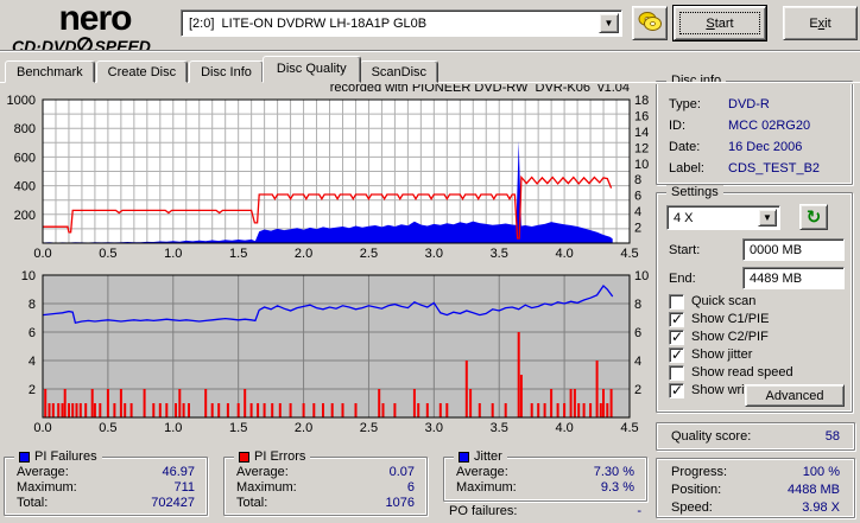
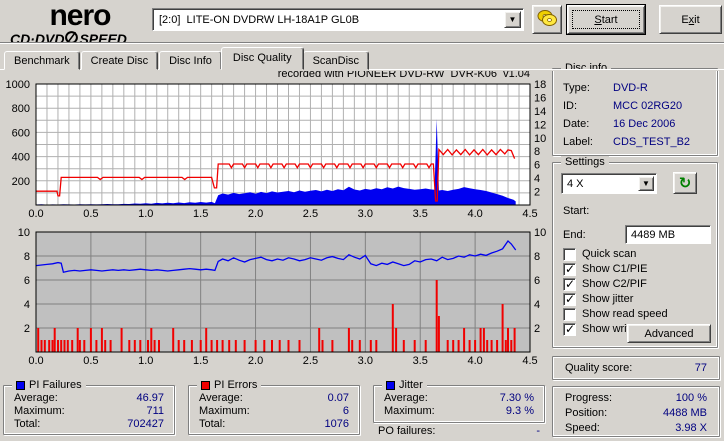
  nero
  CD·DVD
  SPEED
  [2:0] LITE-ON DVDRW LH-18A1P GL0B
  ▼
  Start
  Exit
  Benchmark
  Create Disc
  Disc Info
  Disc Quality
  ScanDisc
  recorded with PIONEER DVD-RW DVR-K06 v1.04
  200
  400
  600
  800
  1000
  2
  4
  6
  8
  10
  12
  14
  16
  18
  0.0
  0.5
  1.0
  1.5
  2.0
  2.5
  3.0
  3.5
  4.0
  4.5
  2
  4
  6
  8
  10
  2
  4
  6
  8
  10
  0.0
  0.5
  1.0
  1.5
  2.0
  2.5
  3.0
  3.5
  4.0
  4.5
  Disc info
  Type:
  DVD-R
  ID:
  MCC 02RG20
  Date:
  16 Dec 2006
  Label:
  CDS_TEST_B2
  Settings
  4 X
  ▼
  ↻
  Start:
- 0000 MB
  End:
  4489 MB
  Quick scan
  Show C1/PIE
  Show C2/PIF
  Show jitter
  Show read speed
  Advanced
  Quality score:
- 58
+ 77
  Progress:
  100 %
  Position:
  4488 MB
  Speed:
  3.98 X
  PI Failures
  Average:
  46.97
  Maximum:
  711
  Total:
  702427
  PI Errors
  Average:
  0.07
  Maximum:
  6
  Total:
  1076
  Jitter
  Average:
  7.30 %
  Maximum:
  9.3 %
  PO failures:
  -
